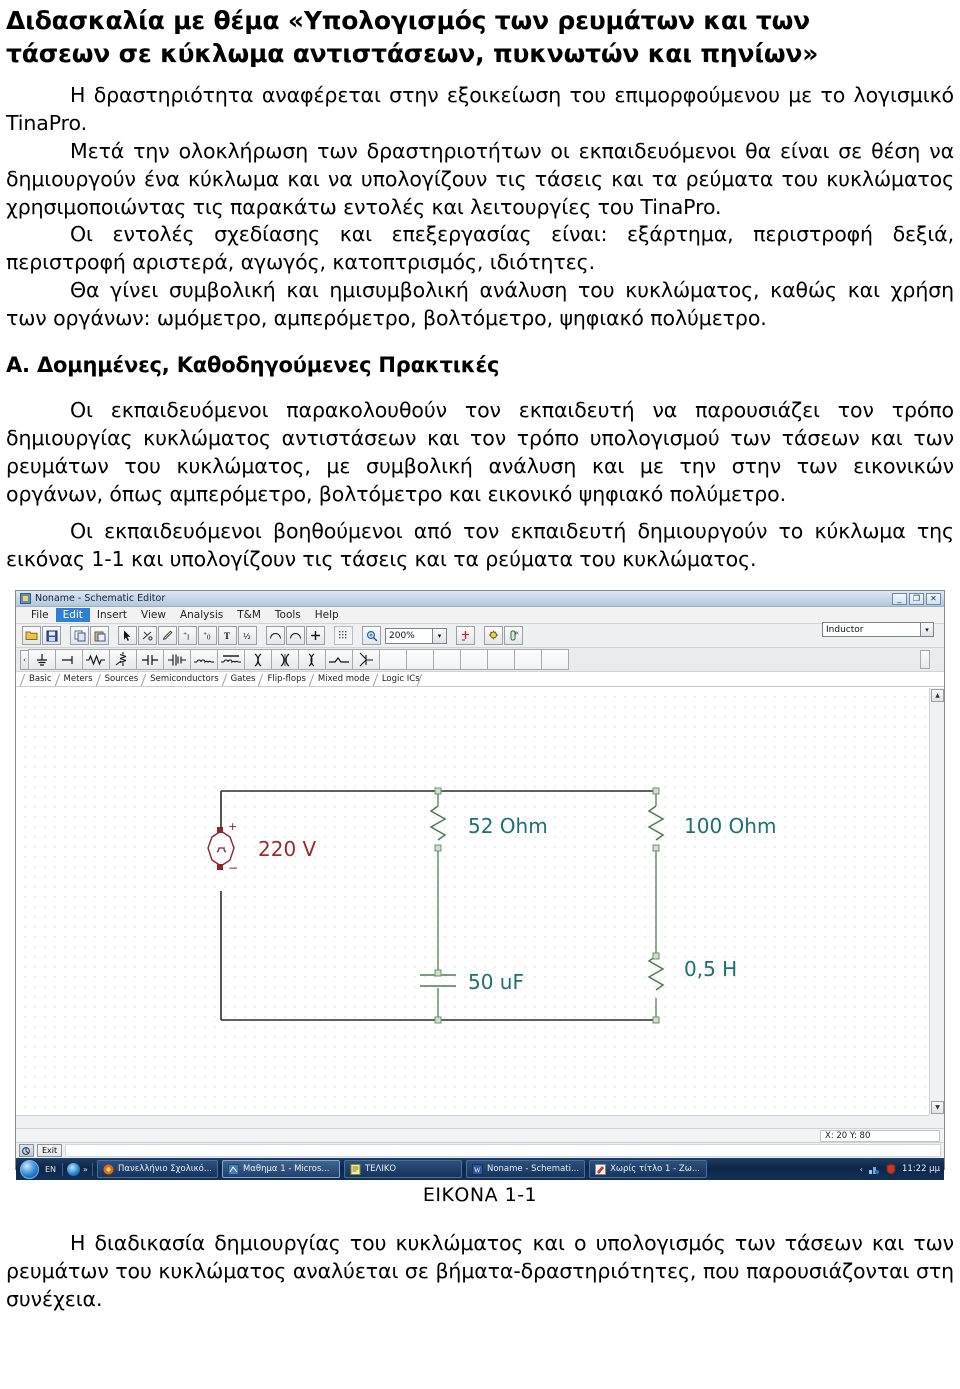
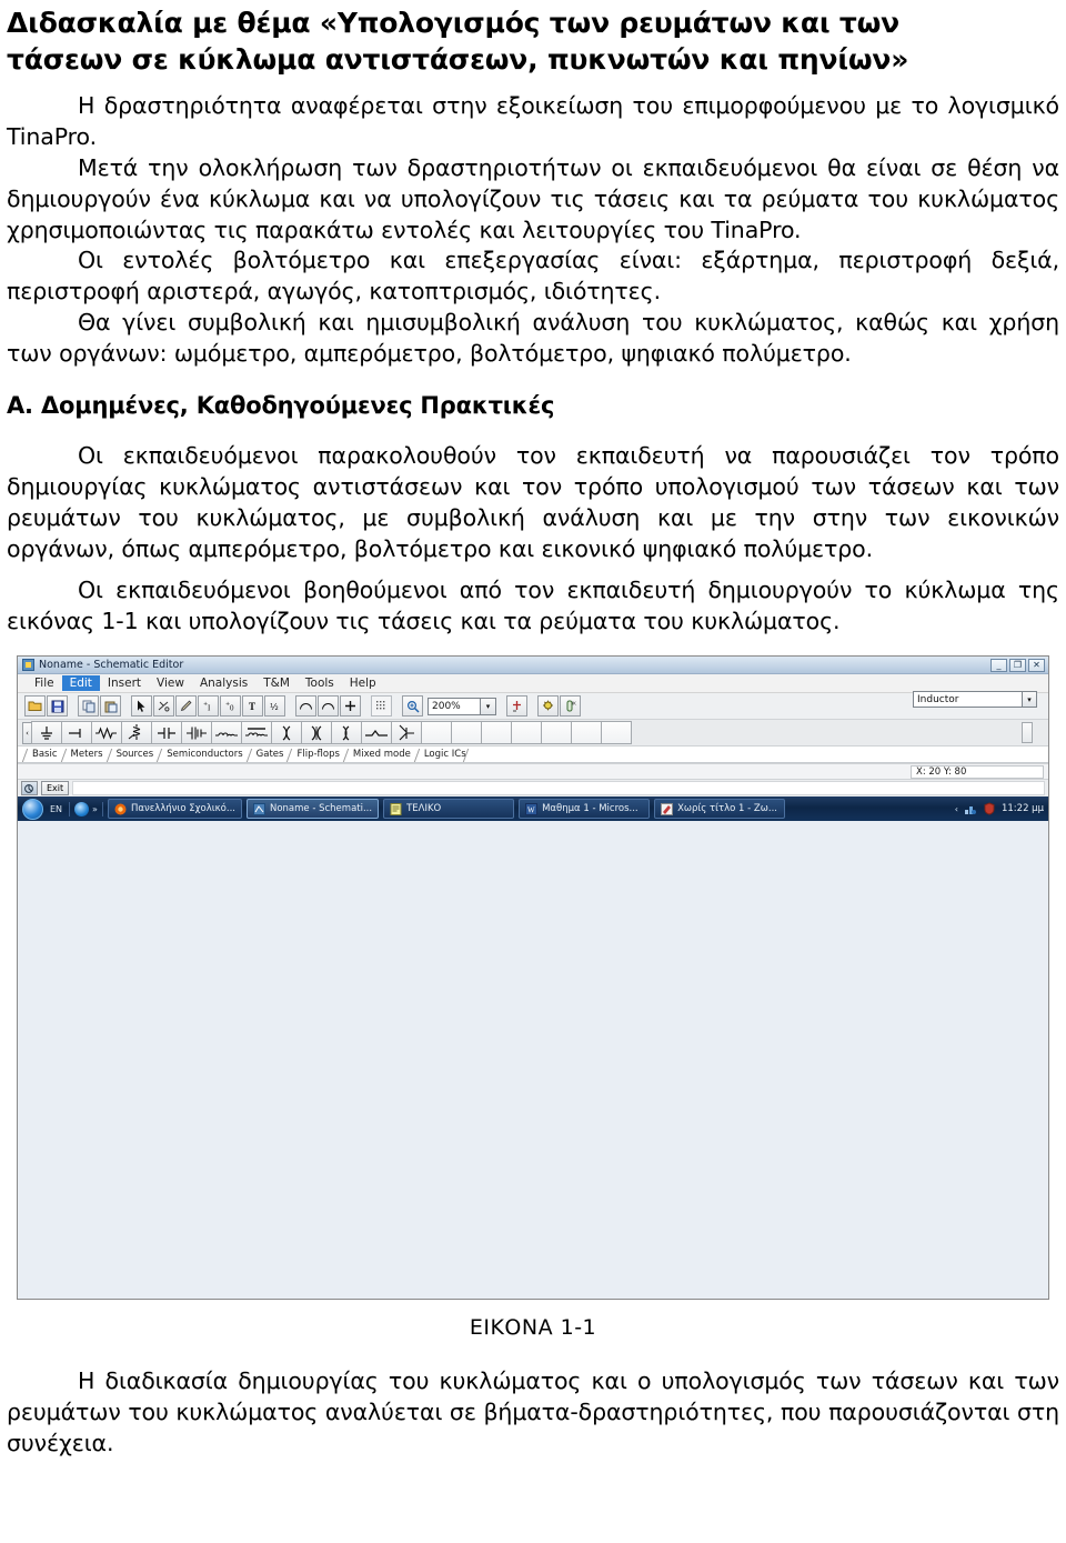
  Διδασκαλία με θέμα «Υπολογισμός των ρευμάτων και των
  τάσεων σε κύκλωμα αντιστάσεων, πυκνωτών και πηνίων»
  Η δραστηριότητα αναφέρεται στην εξοικείωση του επιμορφούμενου με το λογισμικό TinaPro.
  Μετά την ολοκλήρωση των δραστηριοτήτων οι εκπαιδευόμενοι θα είναι σε θέση να δημιουργούν ένα κύκλωμα και να υπολογίζουν τις τάσεις και τα ρεύματα του κυκλώματος χρησιμοποιώντας τις παρακάτω εντολές και λειτουργίες του TinaPro.
- Οι εντολές σχεδίασης και επεξεργασίας είναι: εξάρτημα, περιστροφή δεξιά, περιστροφή αριστερά, αγωγός, κατοπτρισμός, ιδιότητες.
+ Οι εντολές βολτόμετρο και επεξεργασίας είναι: εξάρτημα, περιστροφή δεξιά, περιστροφή αριστερά, αγωγός, κατοπτρισμός, ιδιότητες.
  Θα γίνει συμβολική και ημισυμβολική ανάλυση του κυκλώματος, καθώς και χρήση των οργάνων: ωμόμετρο, αμπερόμετρο, βολτόμετρο, ψηφιακό πολύμετρο.
  Α. Δομημένες, Καθοδηγούμενες Πρακτικές
  Οι εκπαιδευόμενοι παρακολουθούν τον εκπαιδευτή να παρουσιάζει τον τρόπο δημιουργίας κυκλώματος αντιστάσεων και τον τρόπο υπολογισμού των τάσεων και των ρευμάτων του κυκλώματος, με συμβολική ανάλυση και με την στην των εικονικών οργάνων, όπως αμπερόμετρο, βολτόμετρο και εικονικό ψηφιακό πολύμετρο.
  Οι εκπαιδευόμενοι βοηθούμενοι από τον εκπαιδευτή δημιουργούν το κύκλωμα της εικόνας 1-1 και υπολογίζουν τις τάσεις και τα ρεύματα του κυκλώματος.
  Noname - Schematic Editor
  _
  ❐
  ✕
  File
  Edit
  Insert
  View
  Analysis
  T&M
  Tools
  Help
  I
  0
  T
  ½
  200%
  ▾
  Inductor
  ▾
  ‹
  Basic
  Meters
  Sources
  Semiconductors
  Gates
  Flip-flops
  Mixed mode
  Logic ICs
- +
- −
- 220 V
- 52 Ohm
- 100 Ohm
- 50 uF
- 0,5 H
  X: 20 Y: 80
  Exit
  EN
  »
  Πανελλήνιο Σχολικό...
- Μαθημα 1 - Micros...
+ Noname - Schemati...
  ΤΕΛΙΚΟ
  W
- Noname - Schemati...
+ Μαθημα 1 - Micros...
  Χωρίς τίτλο 1 - Ζω...
  ‹
  11:22 μμ
  ΕΙΚΟΝΑ 1-1
  Η διαδικασία δημιουργίας του κυκλώματος και ο υπολογισμός των τάσεων και των ρευμάτων του κυκλώματος αναλύεται σε βήματα-δραστηριότητες, που παρουσιάζονται στη συνέχεια.
